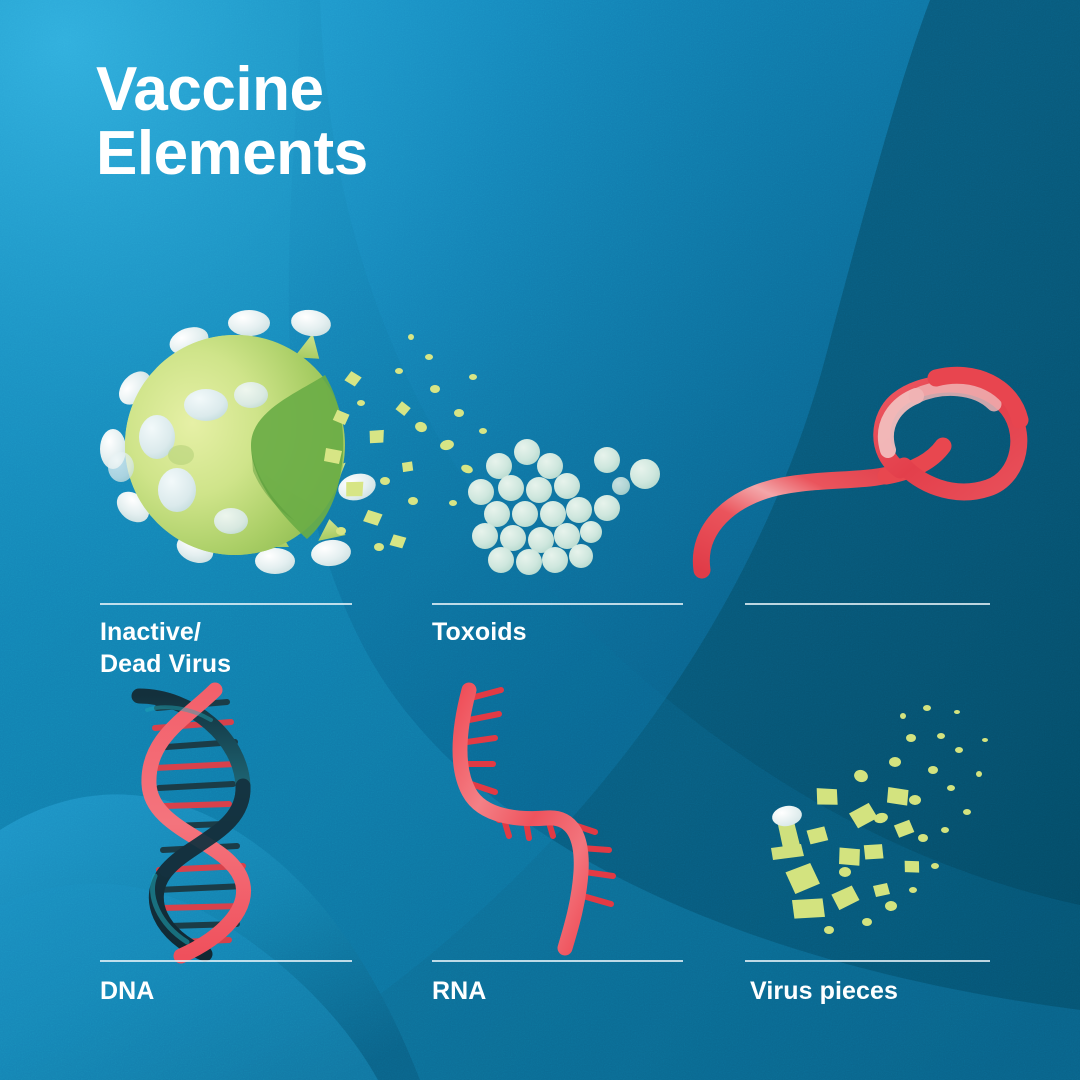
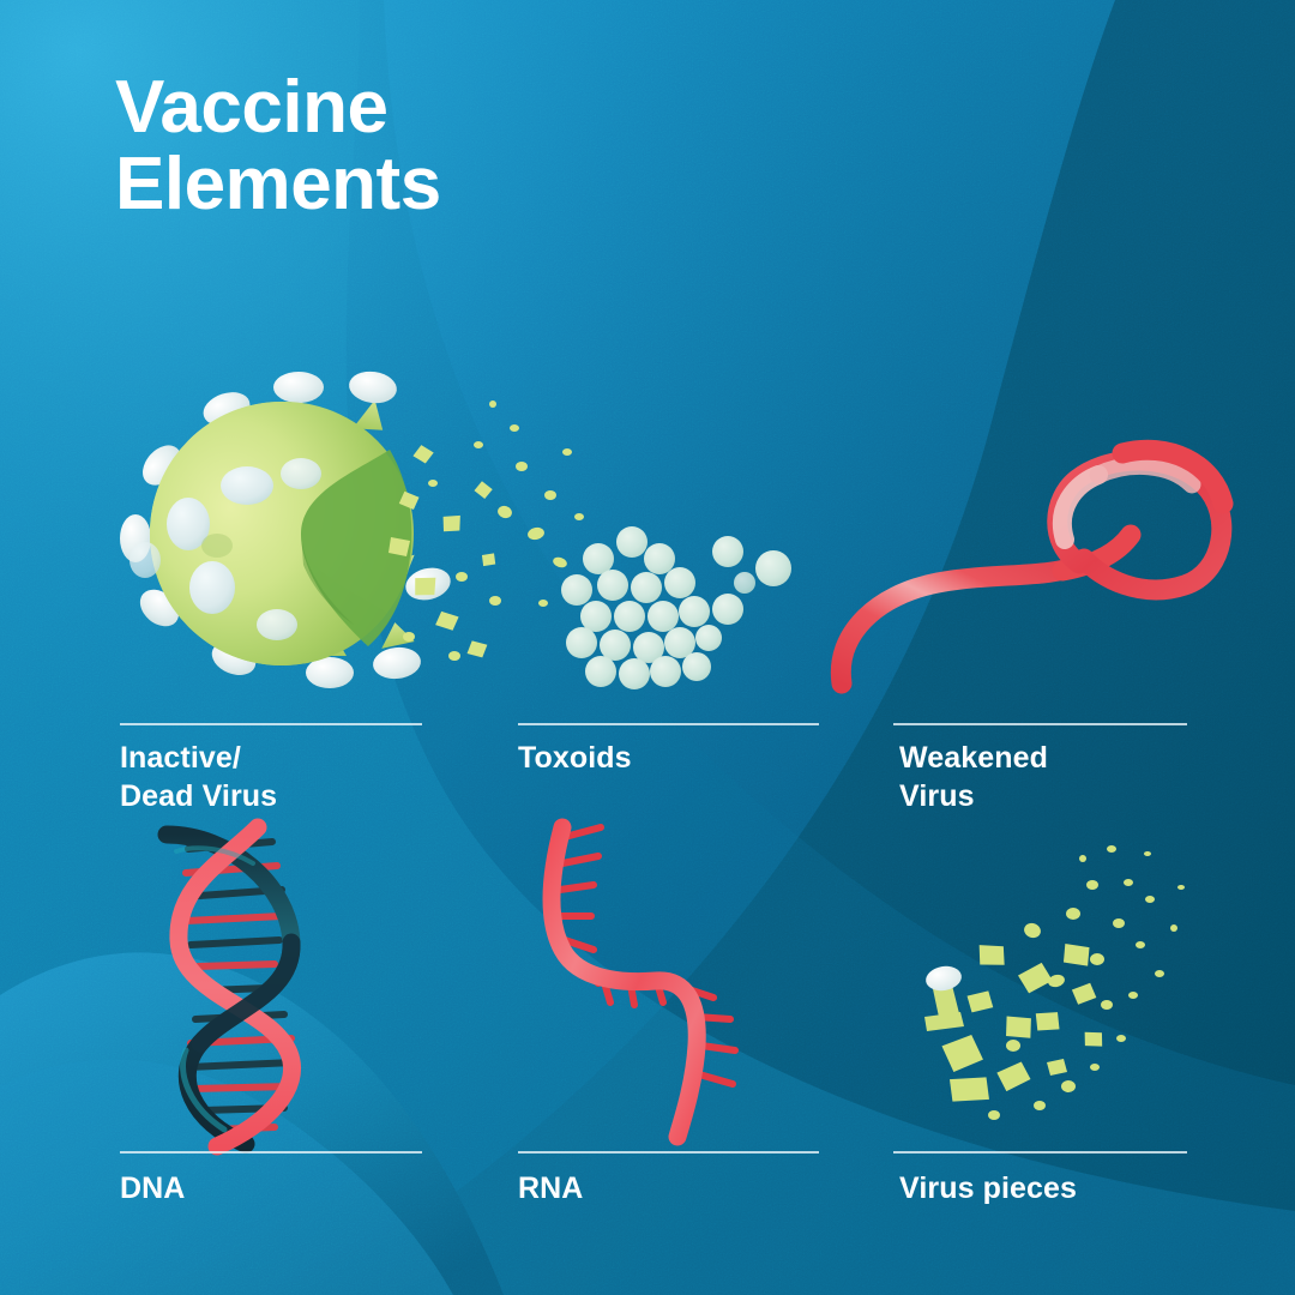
  Vaccine
  Elements
  Inactive/
  Dead Virus
  Toxoids
+ Weakened
+ Virus
  DNA
  RNA
  Virus pieces
